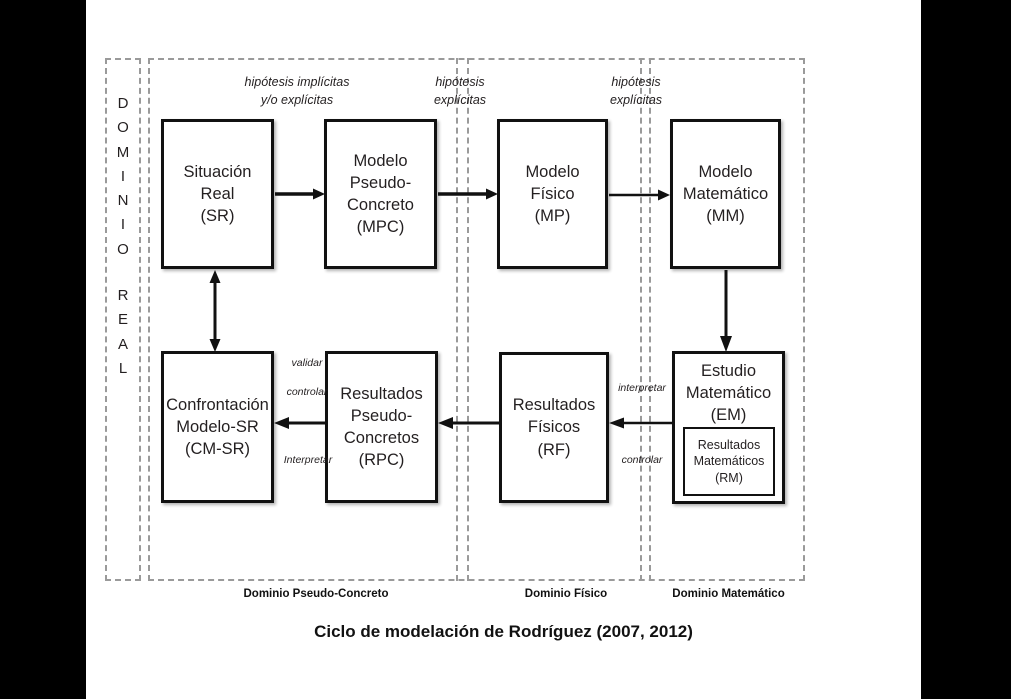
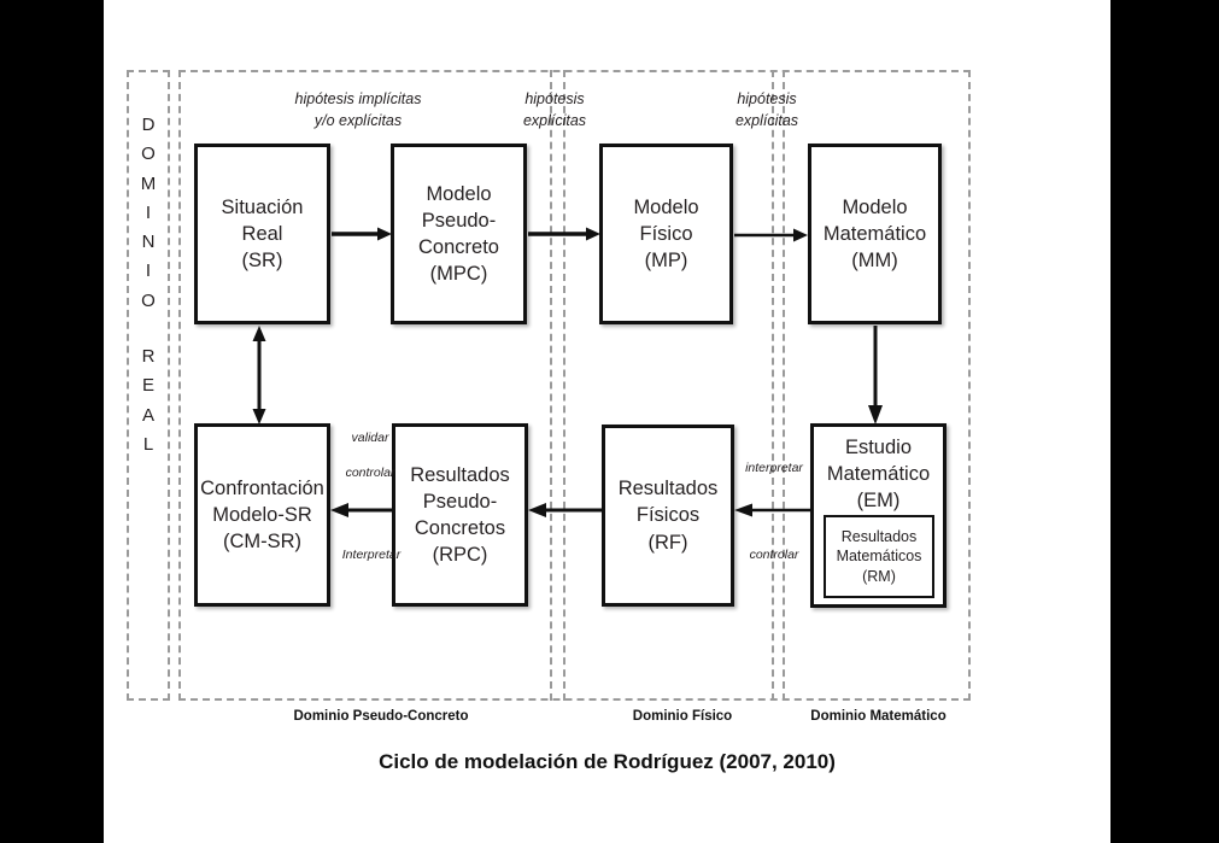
  D
  O
  M
  I
  N
  I
  O
  R
  E
  A
  L
  Situación
  Real
  (SR)
  Modelo
  Pseudo-
  Concreto
  (MPC)
  Modelo
  Físico
  (MP)
  Modelo
  Matemático
  (MM)
  Confrontación
  Modelo-SR
  (CM-SR)
  Resultados
  Pseudo-
  Concretos
  (RPC)
  Resultados
  Físicos
  (RF)
  Estudio
  Matemático
  (EM)
  Resultados
  Matemáticos
  (RM)
  hipótesis implícitas
  y/o explícitas
  hipótesis
  explícitas
  hipótesis
  explícitas
  validar
  controlar
  Interpretar
  interpretar
  controlar
  Dominio Pseudo-Concreto
  Dominio Físico
  Dominio Matemático
- Ciclo de modelación de Rodríguez (2007, 2012)
+ Ciclo de modelación de Rodríguez (2007, 2010)
